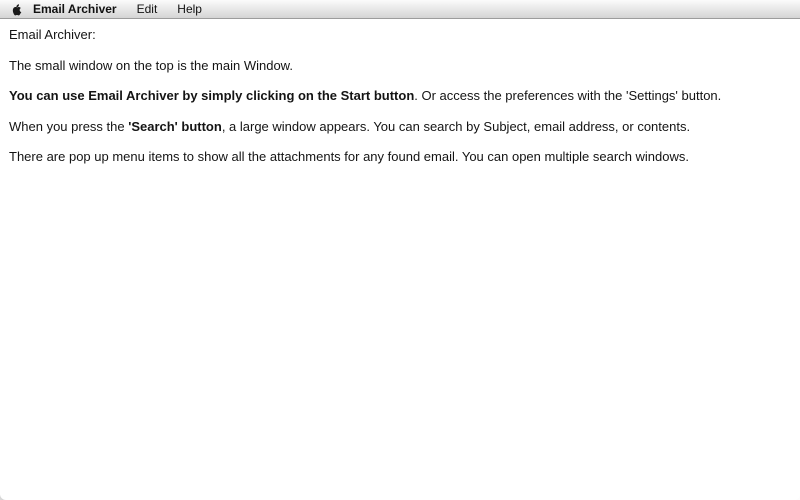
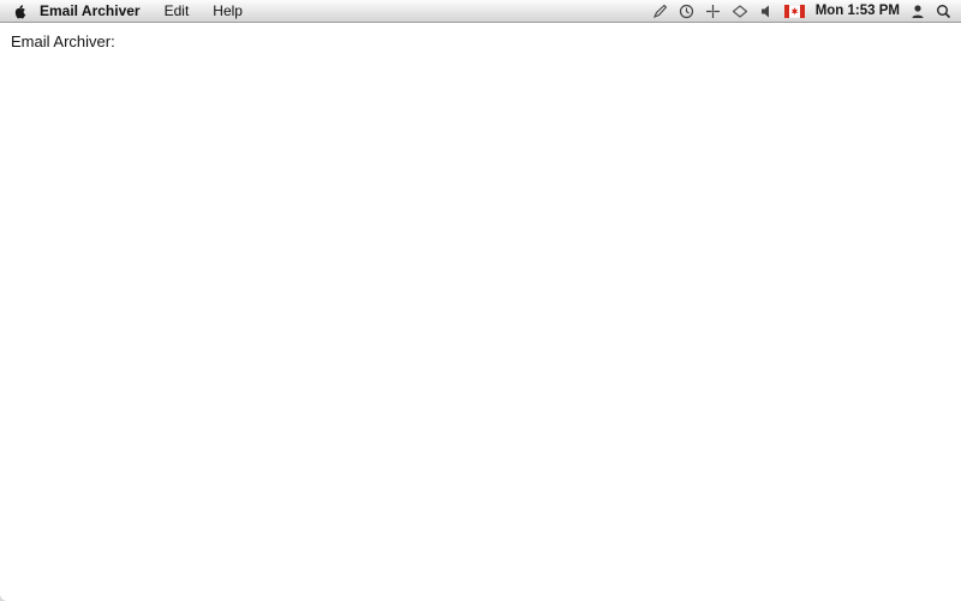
  Email Archiver
  Edit
  Help
+ Mon 1:53 PM
  Email Archiver:
- The small window on the top is the main Window.
- You can use Email Archiver by simply clicking on the Start button. Or access the preferences with the 'Settings' button.
- When you press the 'Search' button, a large window appears. You can search by Subject, email address, or contents.
- There are pop up menu items to show all the attachments for any found email. You can open multiple search windows.
